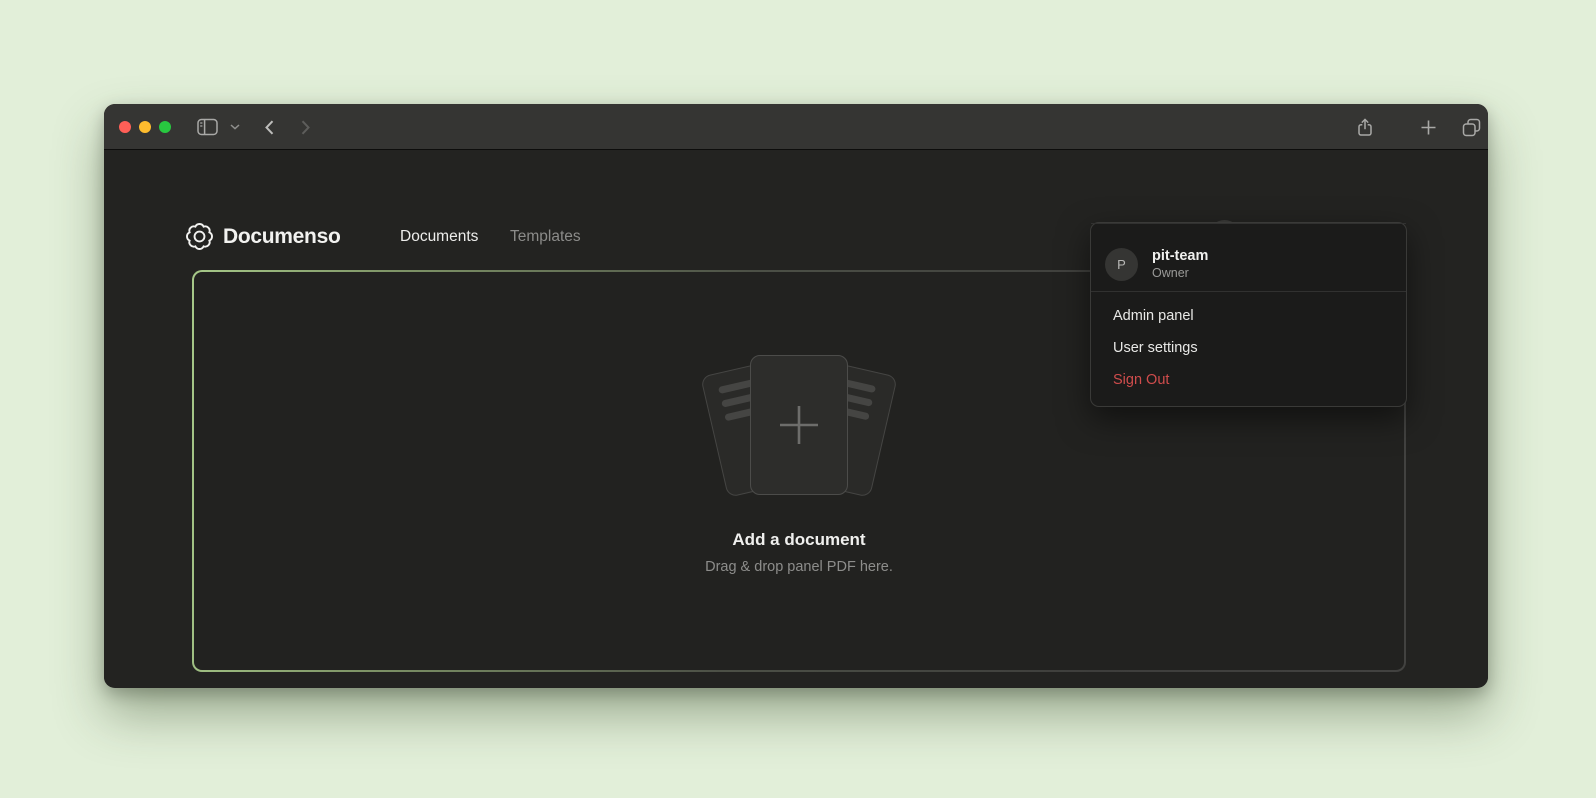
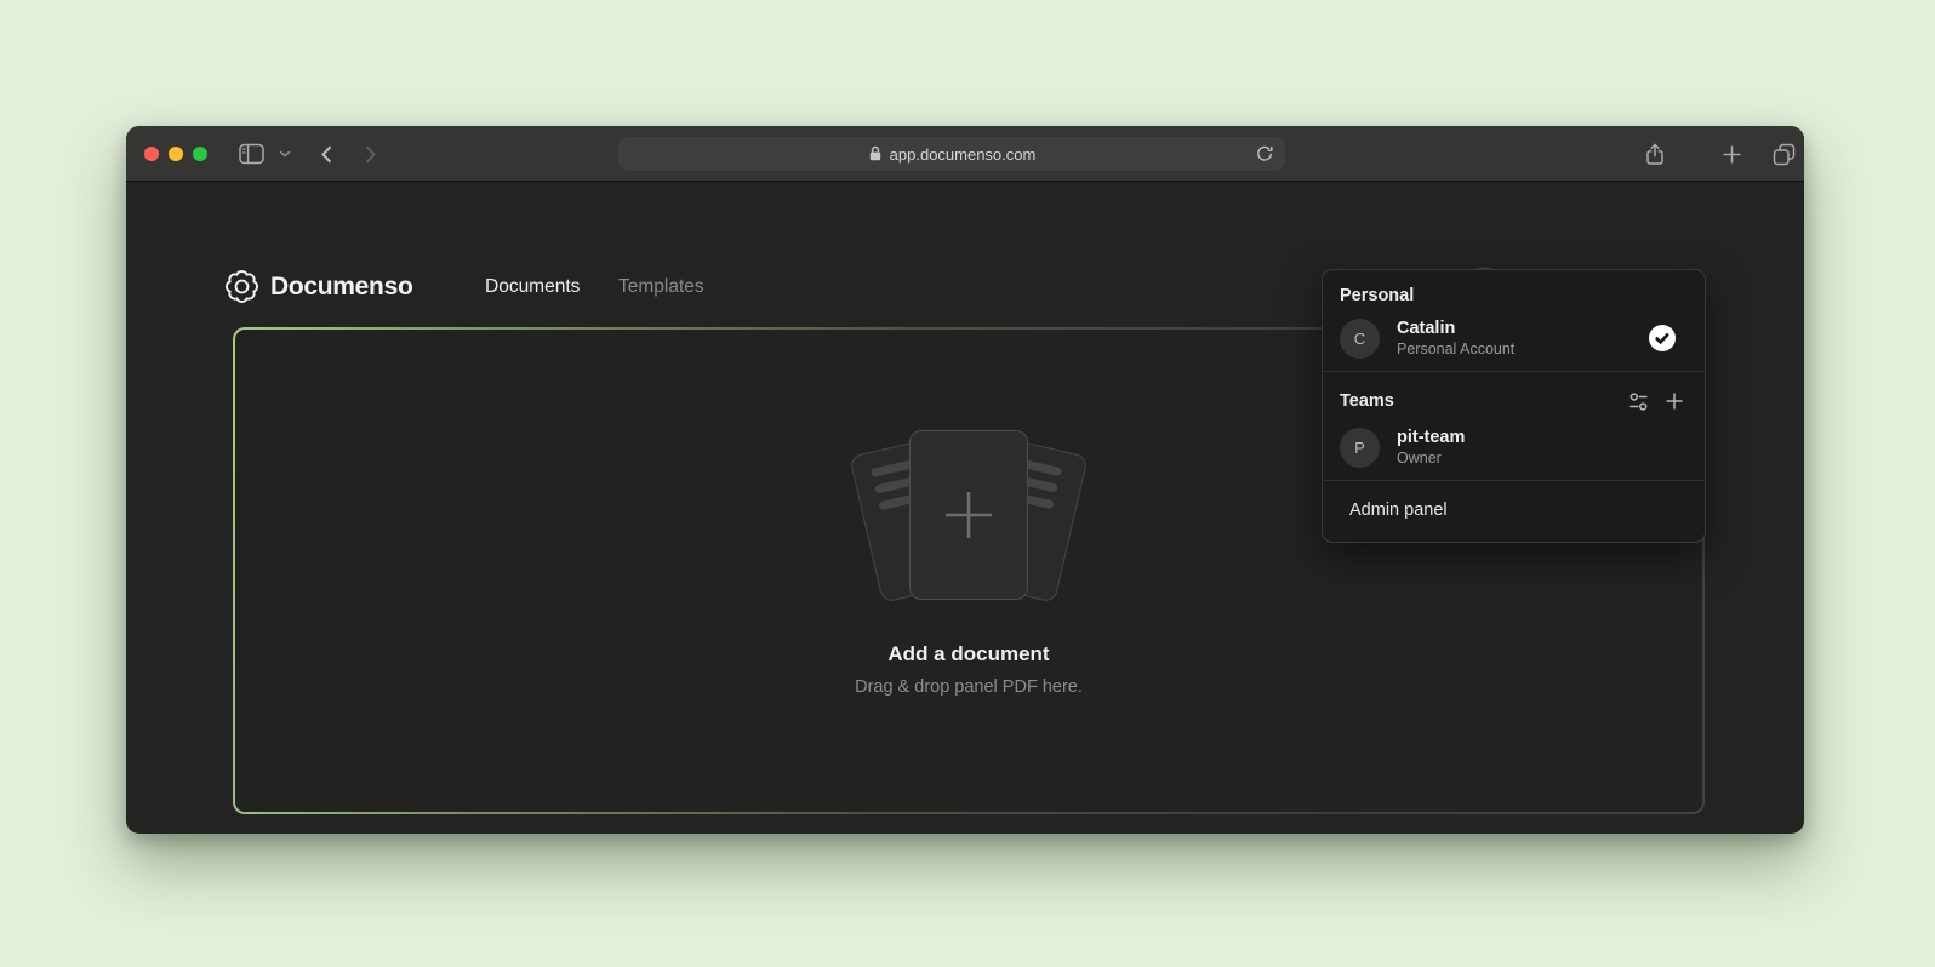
+ app.documenso.com
  Documenso
  Documents
  Templates
  Add a document
  Drag & drop panel PDF here.
+ Personal
+ C
+ Catalin
+ Personal Account
+ Teams
  P
  pit-team
  Owner
  Admin panel
- User settings
- Sign Out
